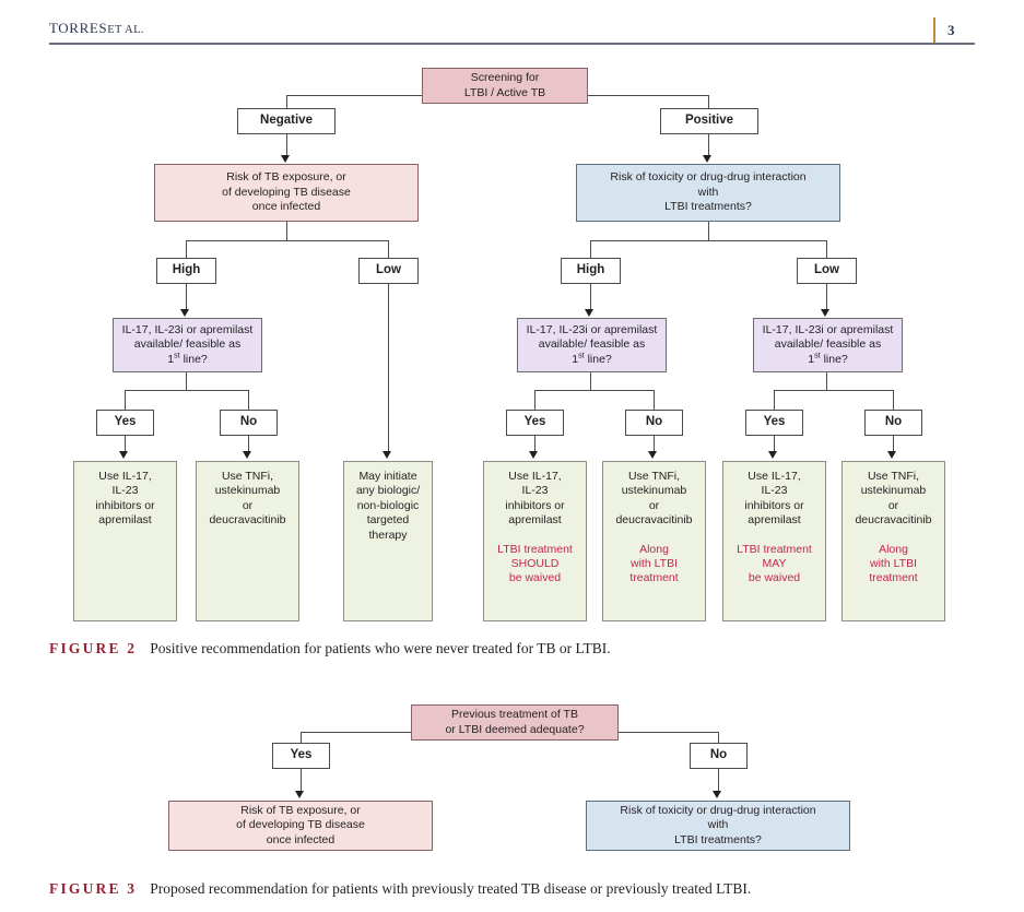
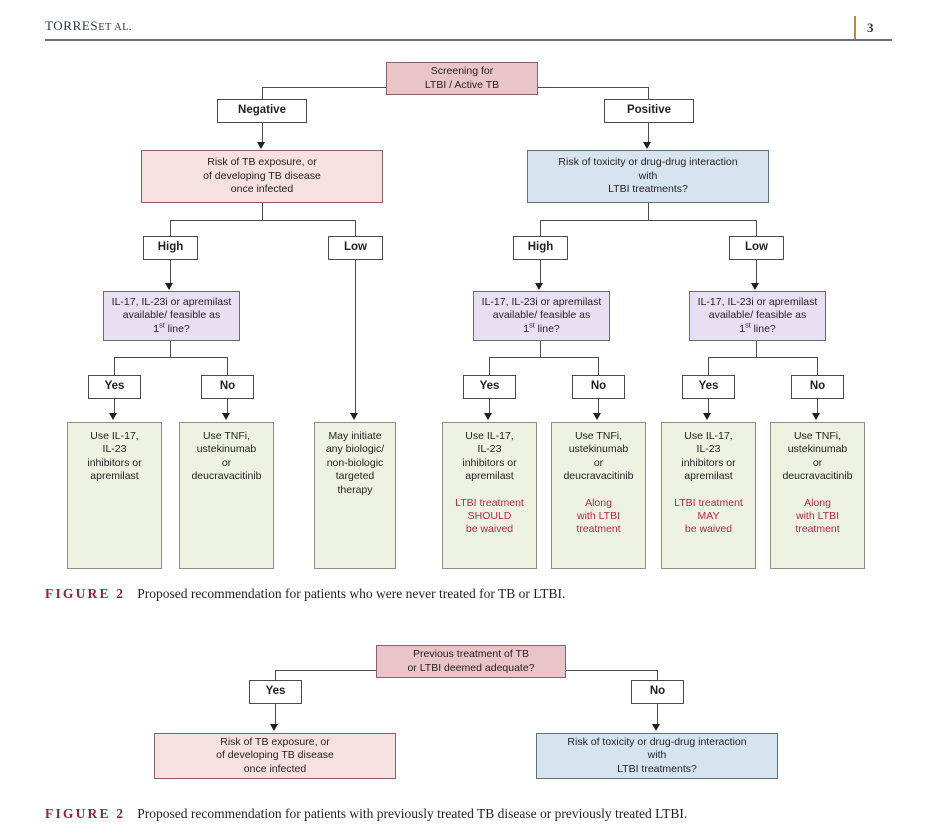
  TORRESET AL.
  3
  Screening for
  LTBI / Active TB
  Negative
  Positive
  Risk of TB exposure, or
  of developing TB disease
  once infected
  Risk of toxicity or drug-drug interaction
  with
  LTBI treatments?
  High
  Low
  High
  Low
  IL-17, IL-23i or apremilast
  available/ feasible as
  1st line?
  IL-17, IL-23i or apremilast
  available/ feasible as
  1st line?
  IL-17, IL-23i or apremilast
  available/ feasible as
  1st line?
  Yes
  No
  Yes
  No
  Yes
  No
  Use IL-17,
  IL-23
  inhibitors or
  apremilast
  Use TNFi,
  ustekinumab
  or
  deucravacitinib
  May initiate
  any biologic/
  non-biologic
  targeted
  therapy
  Use IL-17,
  IL-23
  inhibitors or
  apremilast
  LTBI treatment
  SHOULD
  be waived
  Use TNFi,
  ustekinumab
  or
  deucravacitinib
  Along
  with LTBI
  treatment
  Use IL-17,
  IL-23
  inhibitors or
  apremilast
  LTBI treatment
  MAY
  be waived
  Use TNFi,
  ustekinumab
  or
  deucravacitinib
  Along
  with LTBI
  treatment
- FIGURE 2 Positive recommendation for patients who were never treated for TB or LTBI.
+ FIGURE 2 Proposed recommendation for patients who were never treated for TB or LTBI.
  Previous treatment of TB
  or LTBI deemed adequate?
  Yes
  No
  Risk of TB exposure, or
  of developing TB disease
  once infected
  Risk of toxicity or drug-drug interaction
  with
  LTBI treatments?
- FIGURE 3 Proposed recommendation for patients with previously treated TB disease or previously treated LTBI.
+ FIGURE 2 Proposed recommendation for patients with previously treated TB disease or previously treated LTBI.
